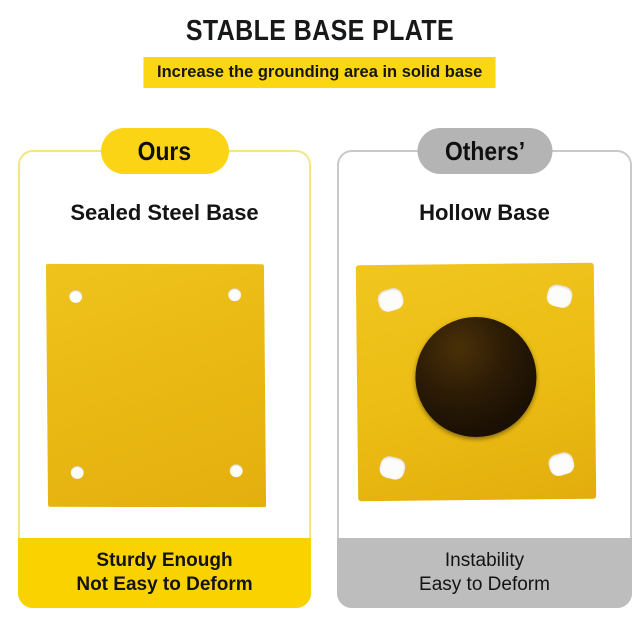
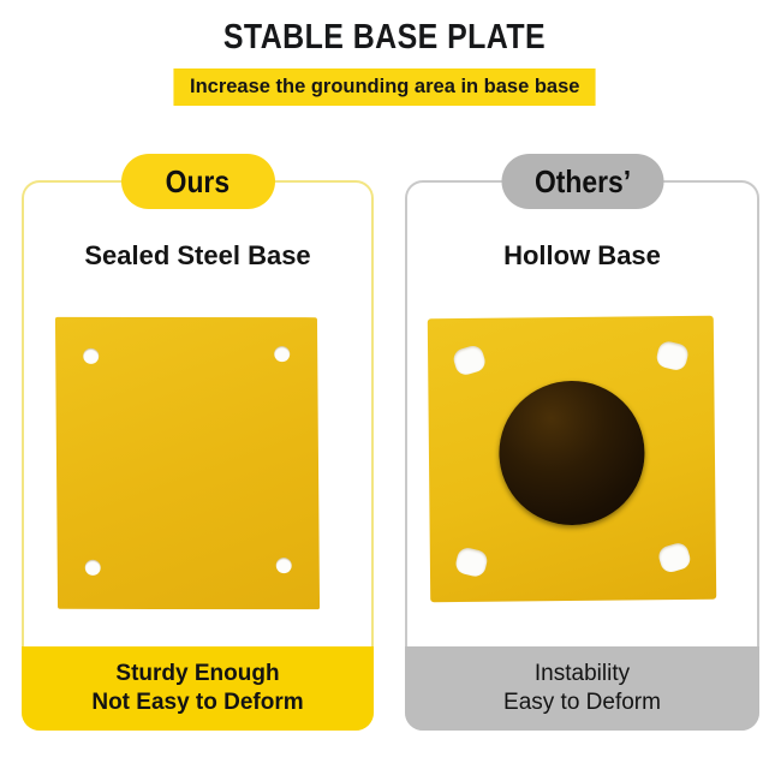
  STABLE BASE PLATE
- Increase the grounding area in solid base
+ Increase the grounding area in base base
  Ours
  Sealed Steel Base
  Sturdy Enough
  Not Easy to Deform
  Others’
  Hollow Base
  Instability
  Easy to Deform
